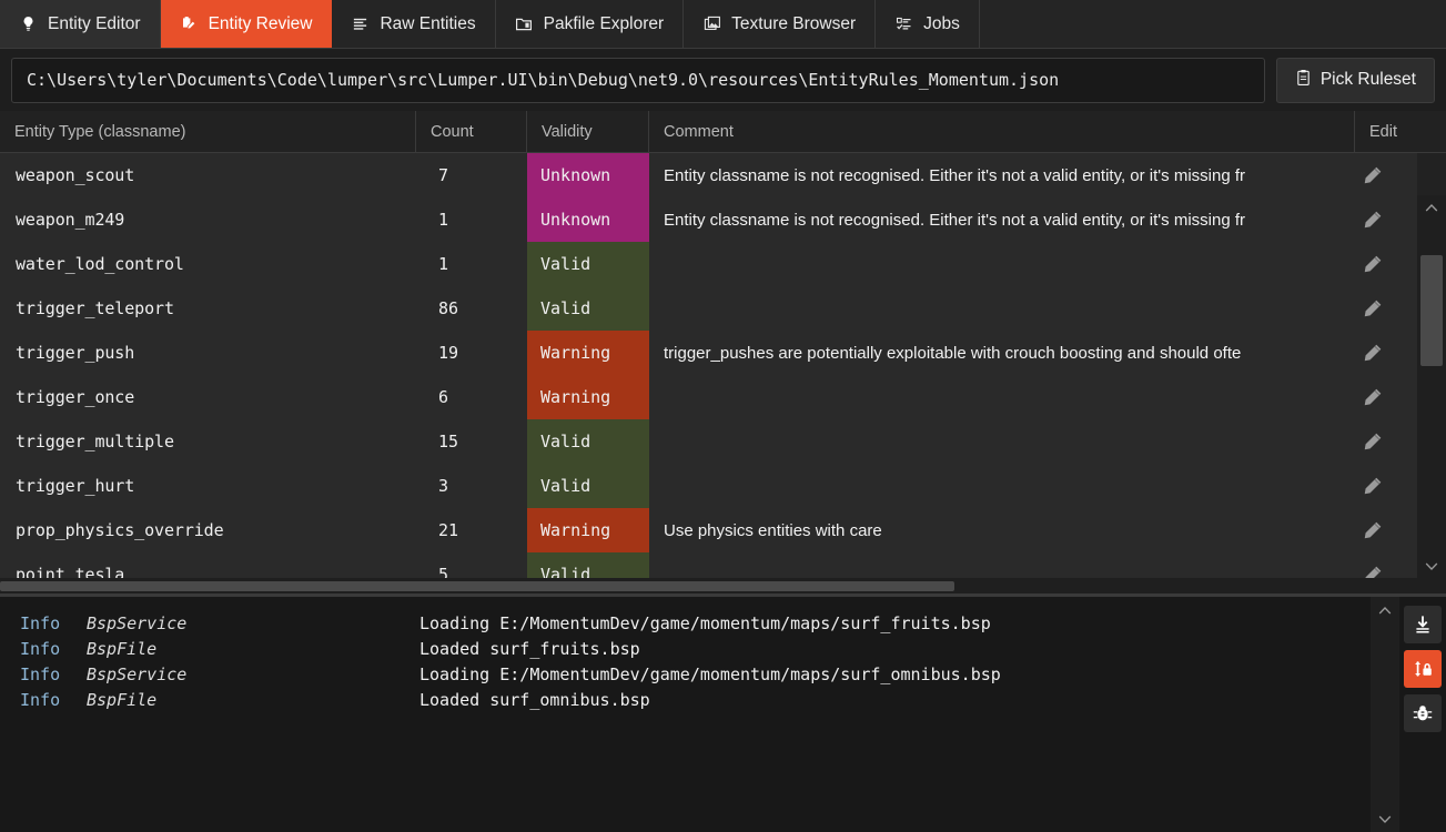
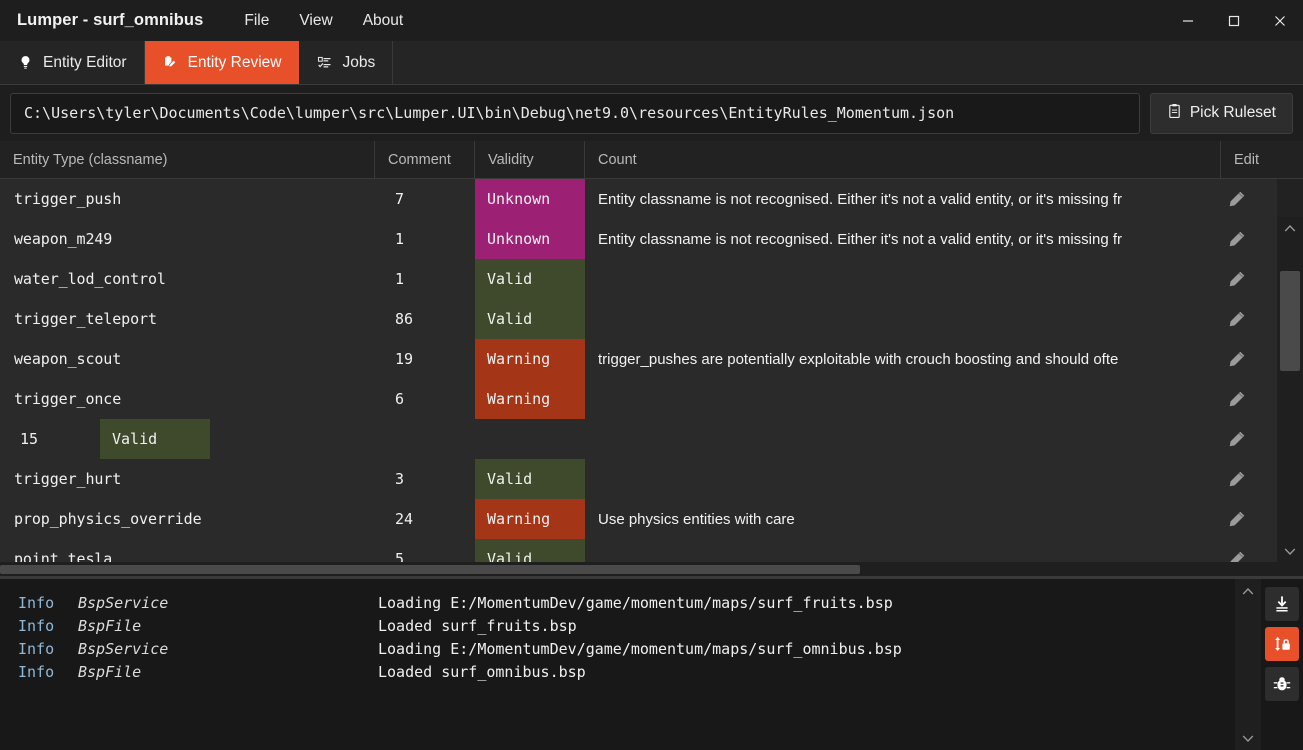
+ Lumper - surf_omnibus
+ File
+ View
+ About
  Entity Editor
  Entity Review
- Raw Entities
- Pakfile Explorer
- Texture Browser
  Jobs
  C:\Users\tyler\Documents\Code\lumper\src\Lumper.UI\bin\Debug\net9.0\resources\EntityRules_Momentum.json
  Pick Ruleset
  Entity Type (classname)
- Count
+ Comment
  Validity
- Comment
+ Count
  Edit
- weapon_scout
+ trigger_push
  7
  Unknown
  Entity classname is not recognised. Either it's not a valid entity, or it's missing fr
  weapon_m249
  1
  Unknown
  Entity classname is not recognised. Either it's not a valid entity, or it's missing fr
  water_lod_control
  1
  Valid
  trigger_teleport
  86
  Valid
- trigger_push
+ weapon_scout
  19
  Warning
  trigger_pushes are potentially exploitable with crouch boosting and should ofte
  trigger_once
  6
  Warning
- trigger_multiple
  15
  Valid
  trigger_hurt
  3
  Valid
  prop_physics_override
- 21
+ 24
  Warning
  Use physics entities with care
  point_tesla
  5
  Valid
  Info
  BspService
  Loading E:/MomentumDev/game/momentum/maps/surf_fruits.bsp
  Info
  BspFile
  Loaded surf_fruits.bsp
  Info
  BspService
  Loading E:/MomentumDev/game/momentum/maps/surf_omnibus.bsp
  Info
  BspFile
  Loaded surf_omnibus.bsp
